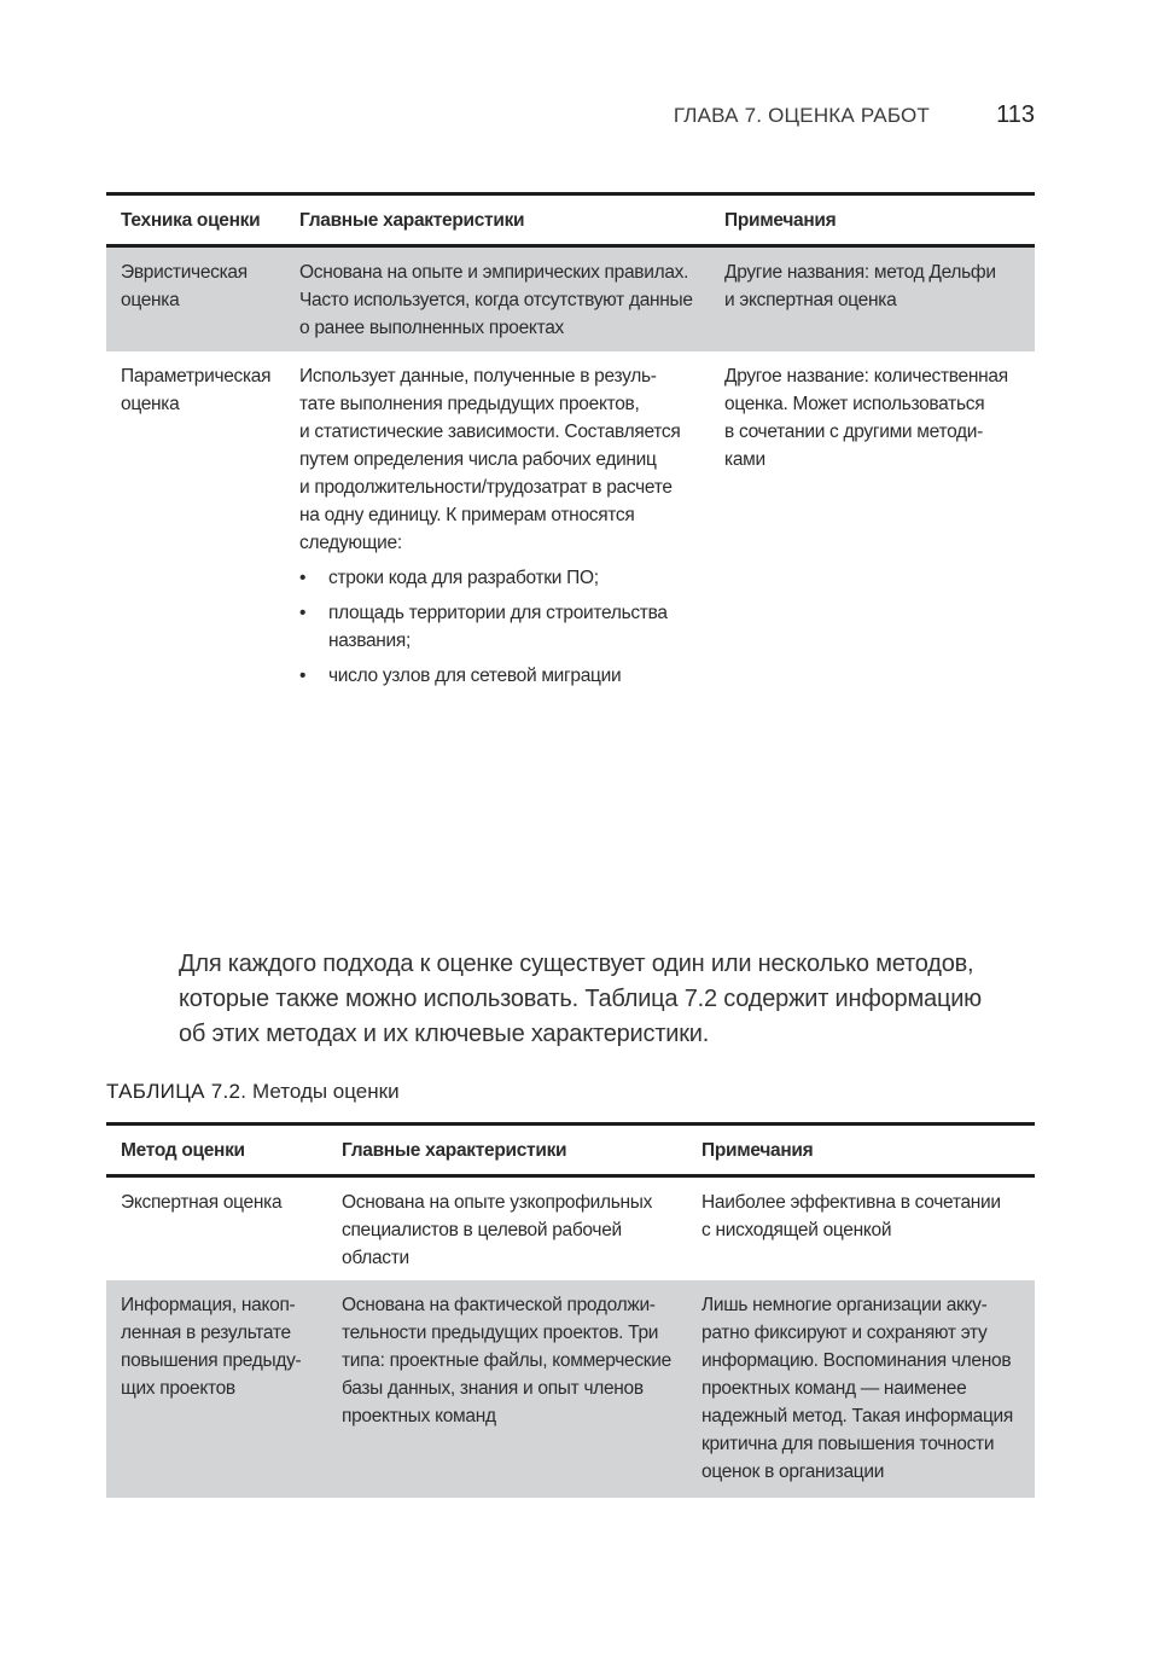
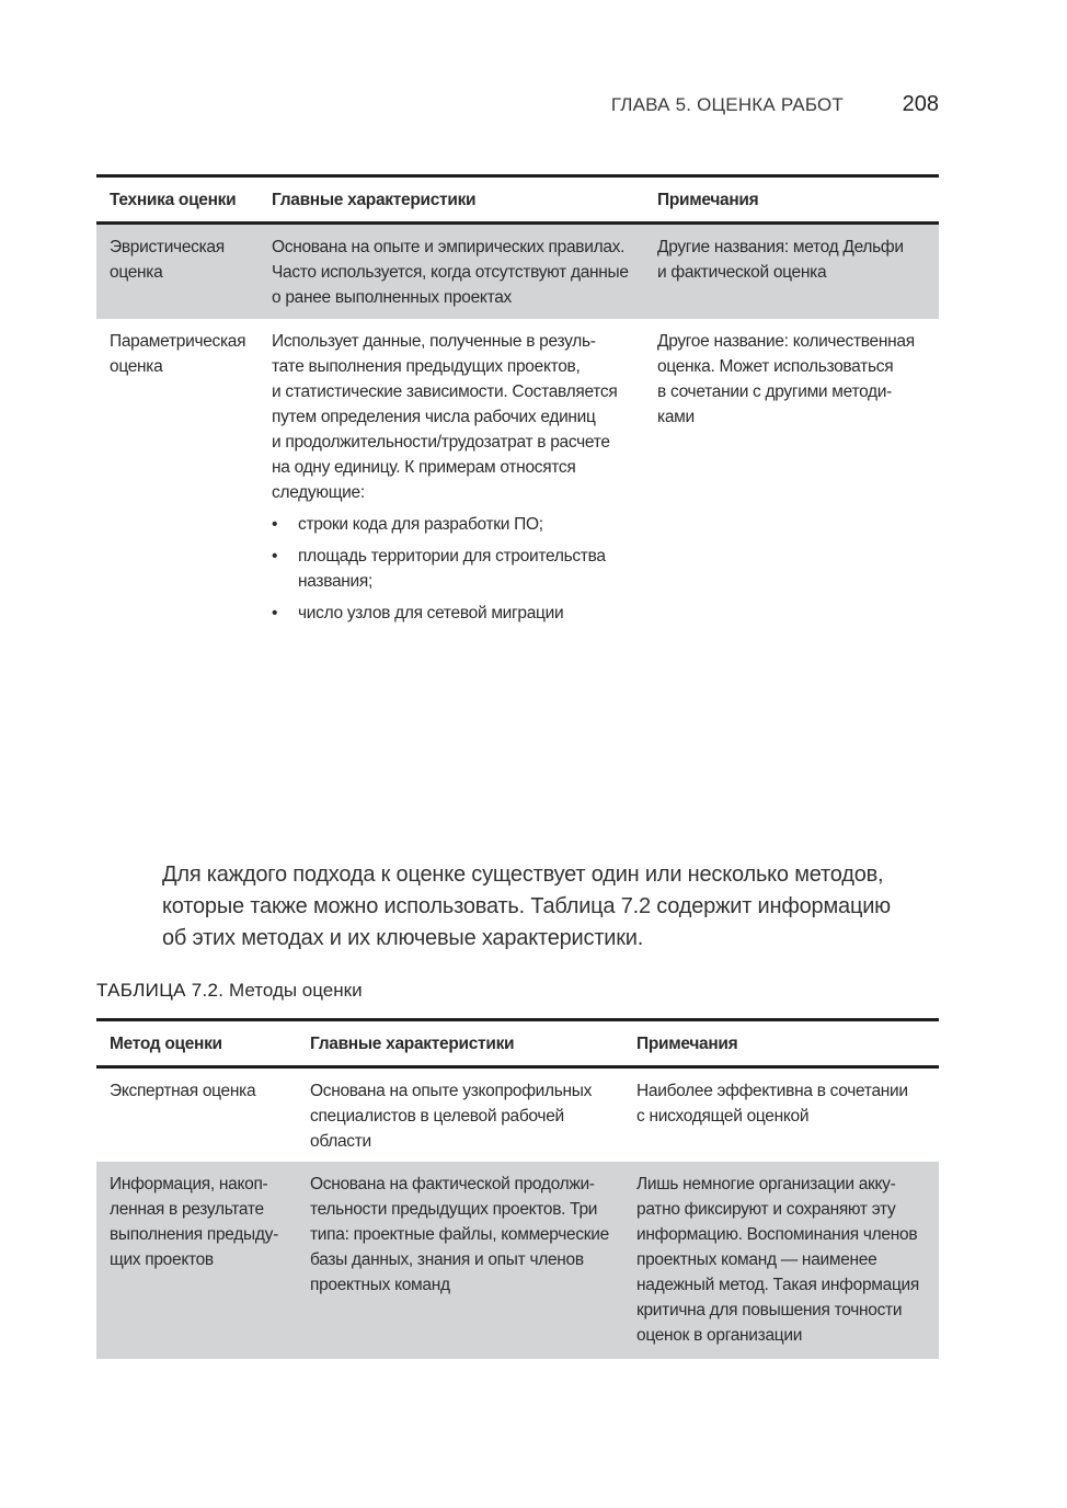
- ГЛАВА 7. ОЦЕНКА РАБОТ
+ ГЛАВА 5. ОЦЕНКА РАБОТ
- 113
+ 208
  Техника оценки	Главные характеристики	Примечания
- Эвристическая оценка	Основана на опыте и эмпирических правилах. Часто используется, когда отсутствуют данные о ранее выполненных проектах	Другие названия: метод Дельфи и экспертная оценка
+ Эвристическая оценка	Основана на опыте и эмпирических правилах. Часто используется, когда отсутствуют данные о ранее выполненных проектах	Другие названия: метод Дельфи и фактической оценка
  Параметрическая оценка	Использует данные, полученные в резуль- тате выполнения предыдущих проектов, и статистические зависимости. Составляется путем определения числа рабочих единиц и продолжительности/трудозатрат в расчете на одну единицу. К примерам относятся следующие: • строки кода для разработки ПО; • площадь территории для строительства названия; • число узлов для сетевой миграции	Другое название: количественная оценка. Может использоваться в сочетании с другими методи- ками
  Для каждого подхода к оценке существует один или несколько методов,
  которые также можно использовать. Таблица 7.2 содержит информацию
  об этих методах и их ключевые характеристики.
  ТАБЛИЦА 7.2. Методы оценки
  Метод оценки	Главные характеристики	Примечания
  Экспертная оценка	Основана на опыте узкопрофильных специалистов в целевой рабочей области	Наиболее эффективна в сочетании с нисходящей оценкой
- Информация, накоп- ленная в результате повышения предыду- щих проектов	Основана на фактической продолжи- тельности предыдущих проектов. Три типа: проектные файлы, коммерческие базы данных, знания и опыт членов проектных команд	Лишь немногие организации акку- ратно фиксируют и сохраняют эту информацию. Воспоминания членов проектных команд — наименее надежный метод. Такая информация критична для повышения точности оценок в организации
+ Информация, накоп- ленная в результате выполнения предыду- щих проектов	Основана на фактической продолжи- тельности предыдущих проектов. Три типа: проектные файлы, коммерческие базы данных, знания и опыт членов проектных команд	Лишь немногие организации акку- ратно фиксируют и сохраняют эту информацию. Воспоминания членов проектных команд — наименее надежный метод. Такая информация критична для повышения точности оценок в организации
